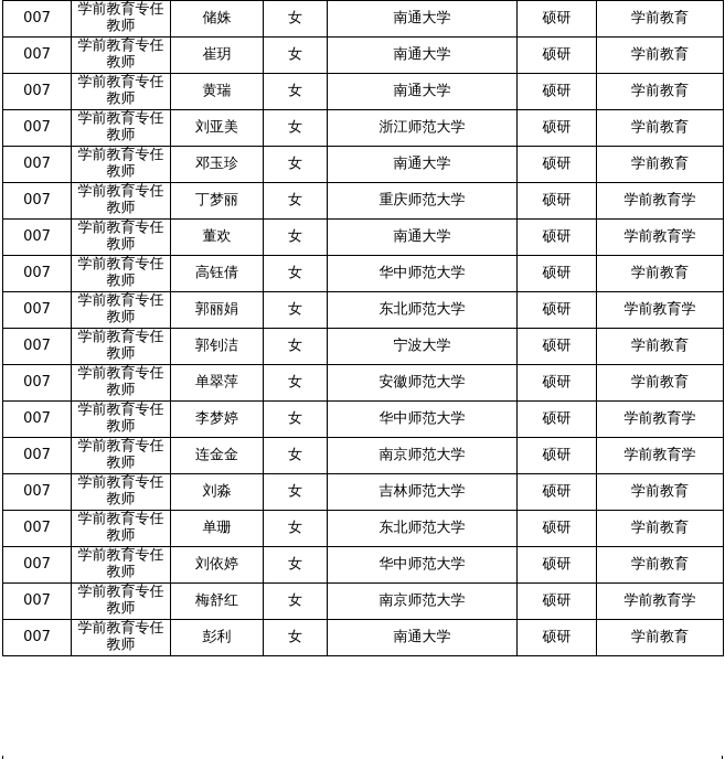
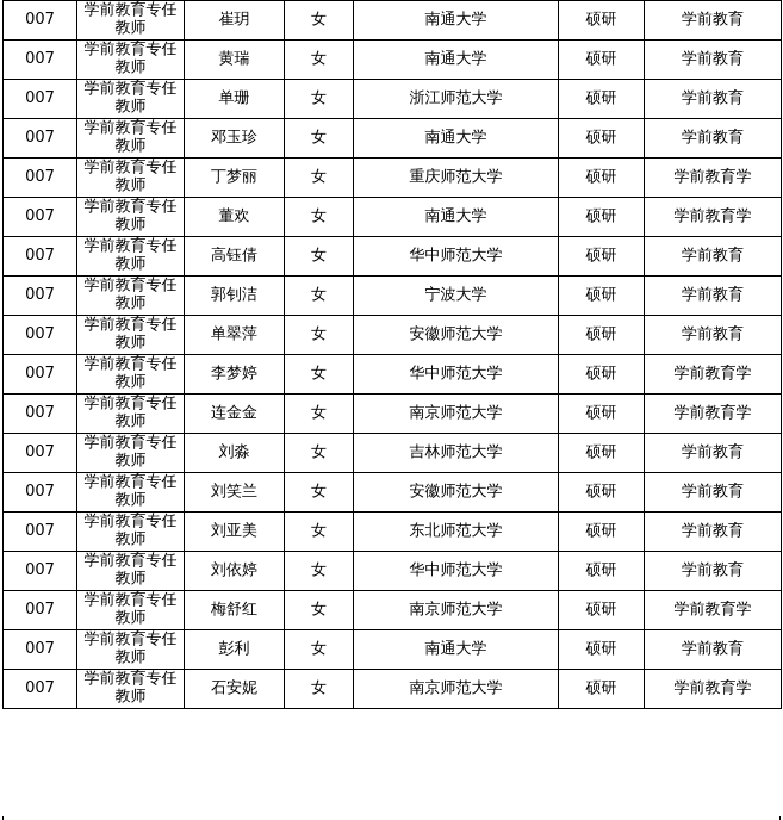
- 007	学前教育专任教师	储姝	女	南通大学	硕研	学前教育
  007	学前教育专任教师	崔玥	女	南通大学	硕研	学前教育
  007	学前教育专任教师	黄瑞	女	南通大学	硕研	学前教育
- 007	学前教育专任教师	刘亚美	女	浙江师范大学	硕研	学前教育
+ 007	学前教育专任教师	单珊	女	浙江师范大学	硕研	学前教育
  007	学前教育专任教师	邓玉珍	女	南通大学	硕研	学前教育
  007	学前教育专任教师	丁梦丽	女	重庆师范大学	硕研	学前教育学
  007	学前教育专任教师	董欢	女	南通大学	硕研	学前教育学
  007	学前教育专任教师	高钰倩	女	华中师范大学	硕研	学前教育
- 007	学前教育专任教师	郭丽娟	女	东北师范大学	硕研	学前教育学
  007	学前教育专任教师	郭钊洁	女	宁波大学	硕研	学前教育
  007	学前教育专任教师	单翠萍	女	安徽师范大学	硕研	学前教育
  007	学前教育专任教师	李梦婷	女	华中师范大学	硕研	学前教育学
  007	学前教育专任教师	连金金	女	南京师范大学	硕研	学前教育学
  007	学前教育专任教师	刘淼	女	吉林师范大学	硕研	学前教育
+ 007	学前教育专任教师	刘笑兰	女	安徽师范大学	硕研	学前教育
- 007	学前教育专任教师	单珊	女	东北师范大学	硕研	学前教育
+ 007	学前教育专任教师	刘亚美	女	东北师范大学	硕研	学前教育
  007	学前教育专任教师	刘依婷	女	华中师范大学	硕研	学前教育
  007	学前教育专任教师	梅舒红	女	南京师范大学	硕研	学前教育学
  007	学前教育专任教师	彭利	女	南通大学	硕研	学前教育
+ 007	学前教育专任教师	石安妮	女	南京师范大学	硕研	学前教育学
